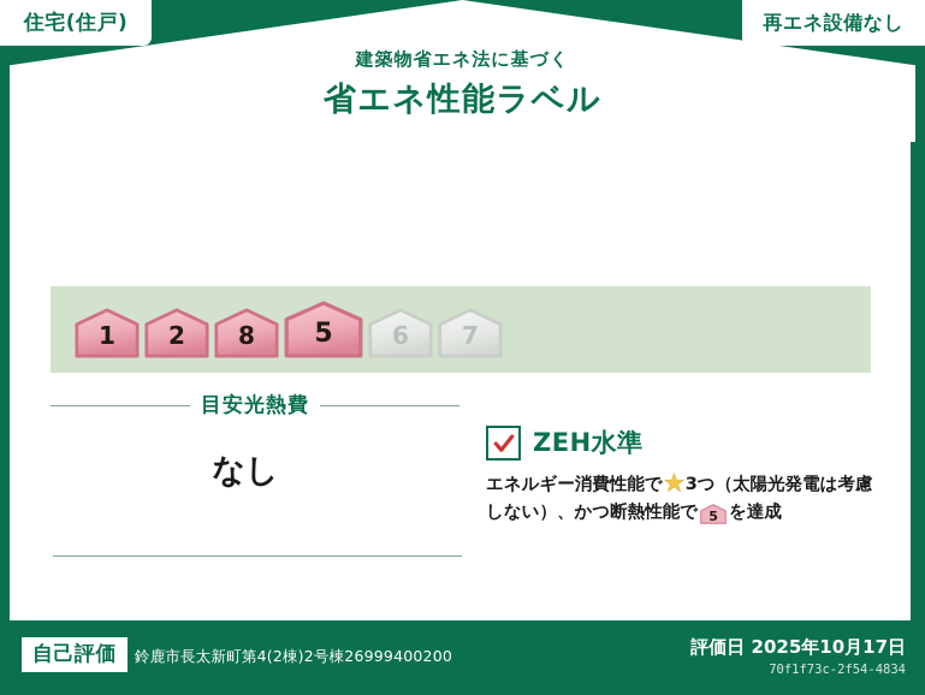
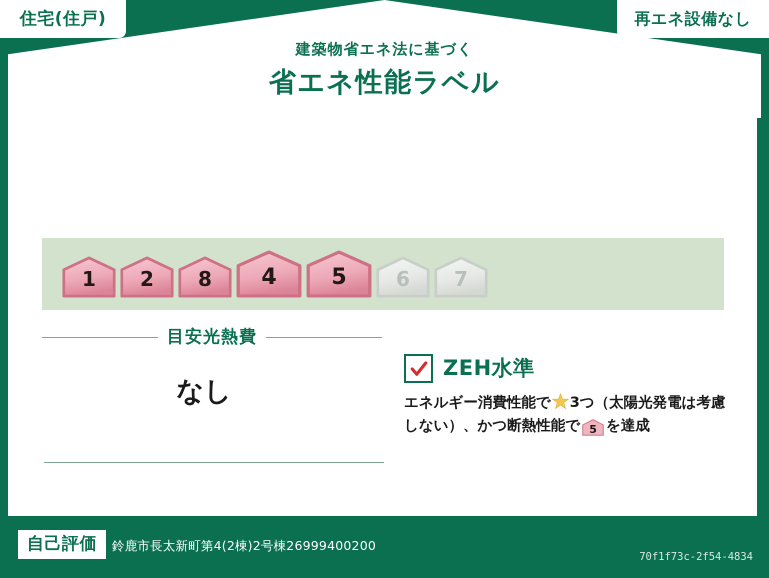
  住宅(住戸)
  再エネ設備なし
  建築物省エネ法に基づく
  省エネ性能ラベル
  1
  2
  8
+ 4
  5
  6
  7
  目安光熱費
  なし
  ZEH水準
  エネルギー消費性能で 3つ（太陽光発電は考慮しない）、かつ断熱性能で
  5
  を達成
  自己評価
  鈴鹿市長太新町第4(2棟)2号棟26999400200
- 評価日 2025年10月17日
  70f1f73c-2f54-4834
